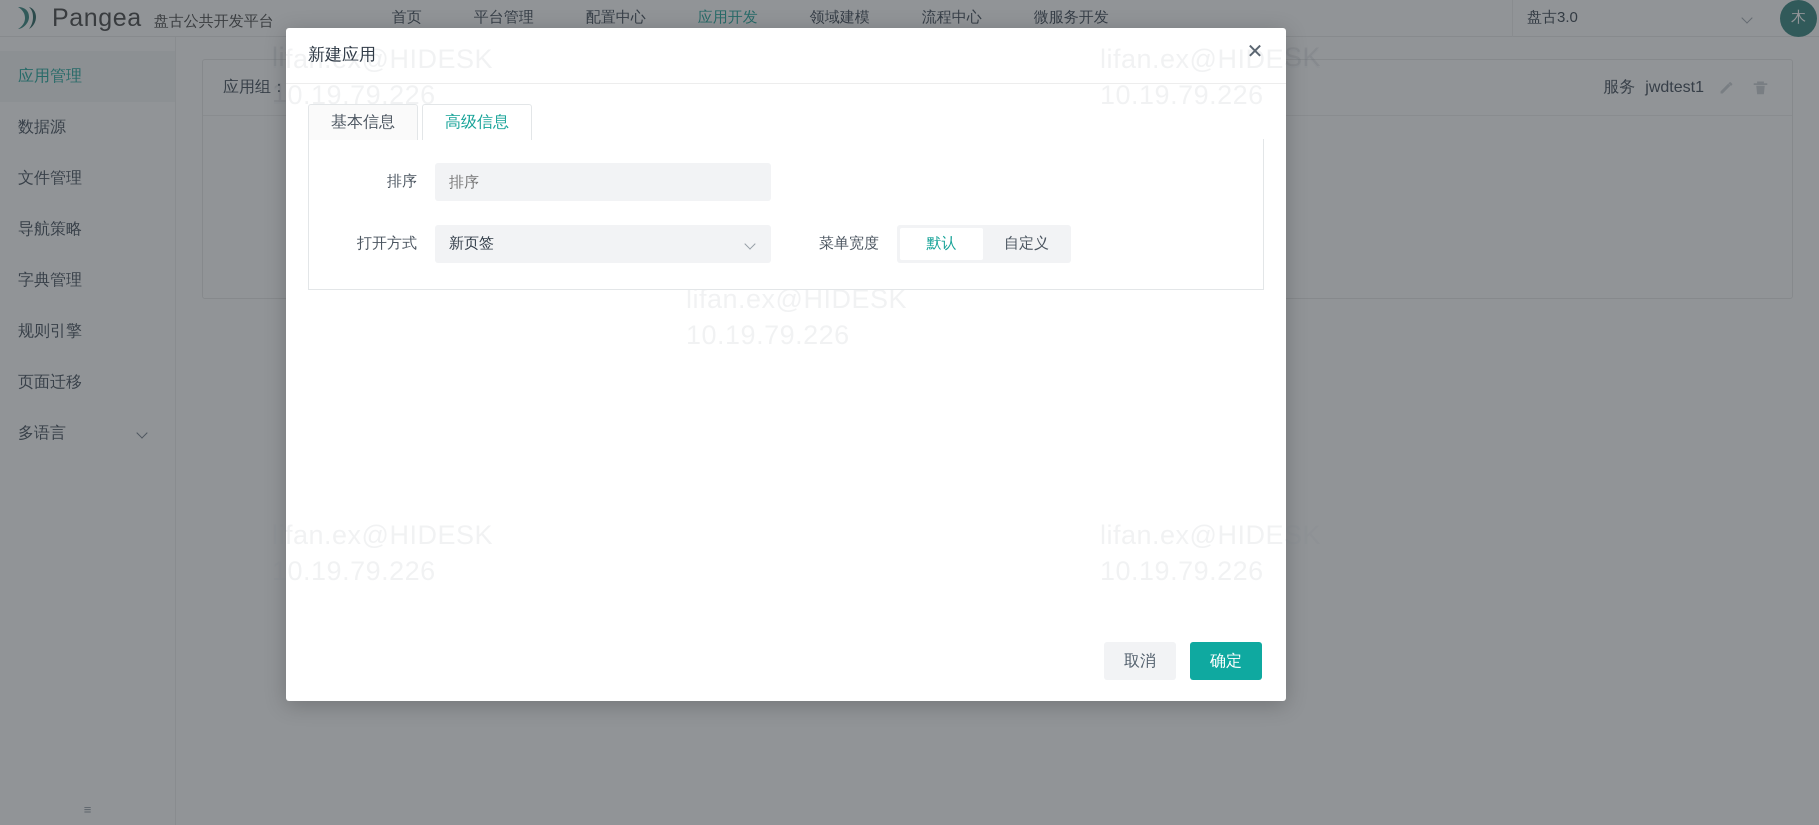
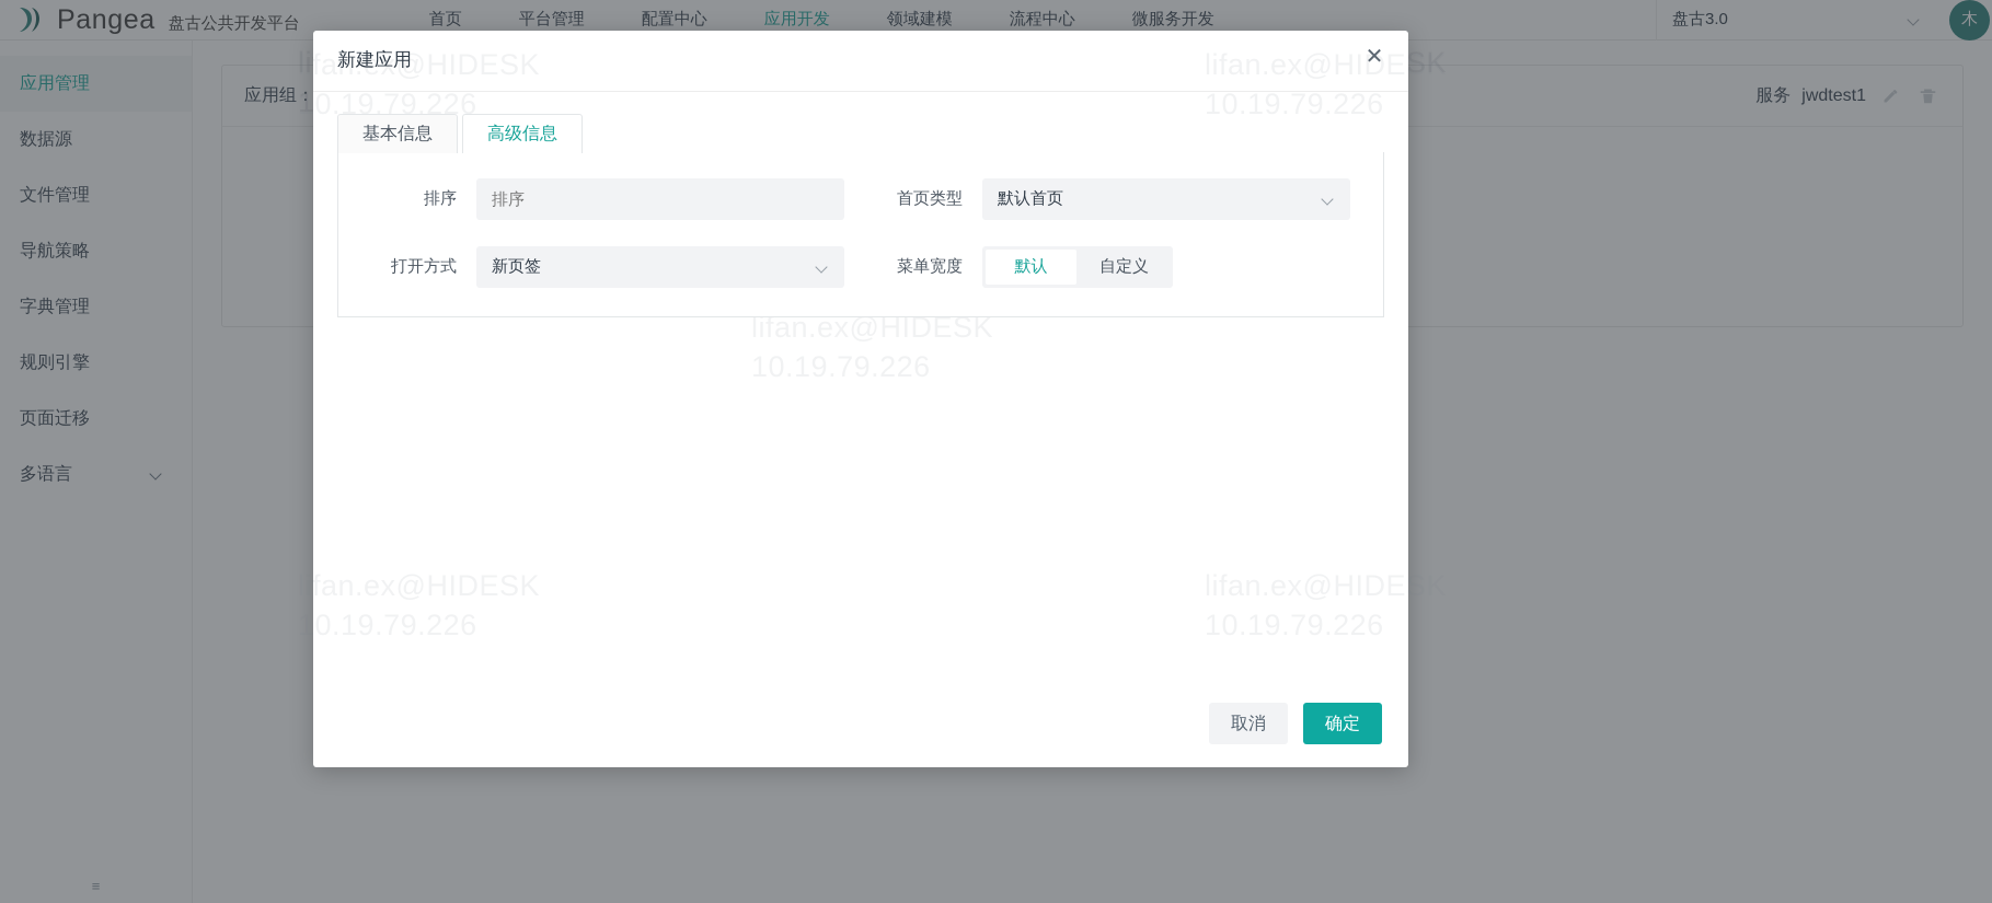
  Pangea
  盘古公共开发平台
  首页
  平台管理
  配置中心
  应用开发
  领域建模
  流程中心
  微服务开发
  盘古3.0
  木
  应用管理
  数据源
  文件管理
  导航策略
  字典管理
  规则引擎
  页面迁移
  多语言
  ≡
  应用组：
  服务
  jwdtest1
  lifan.ex@HIDESK
  10.19.79.226
  lifan.ex@HIDESK
  lifan.ex@HIDESK
  lifan.ex@HIDESK
  10.19.79.226
  lifan.ex@HIDESK
  新建应用
  ✕
  基本信息
  高级信息
  排序
  排序
+ 首页类型
+ 默认首页
  打开方式
  新页签
  菜单宽度
  默认
  自定义
  取消
  确定
